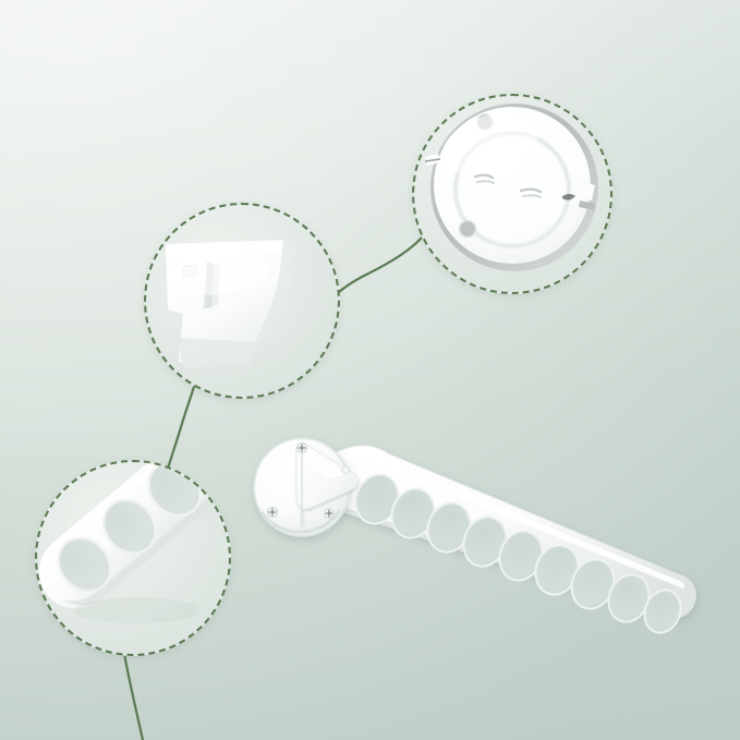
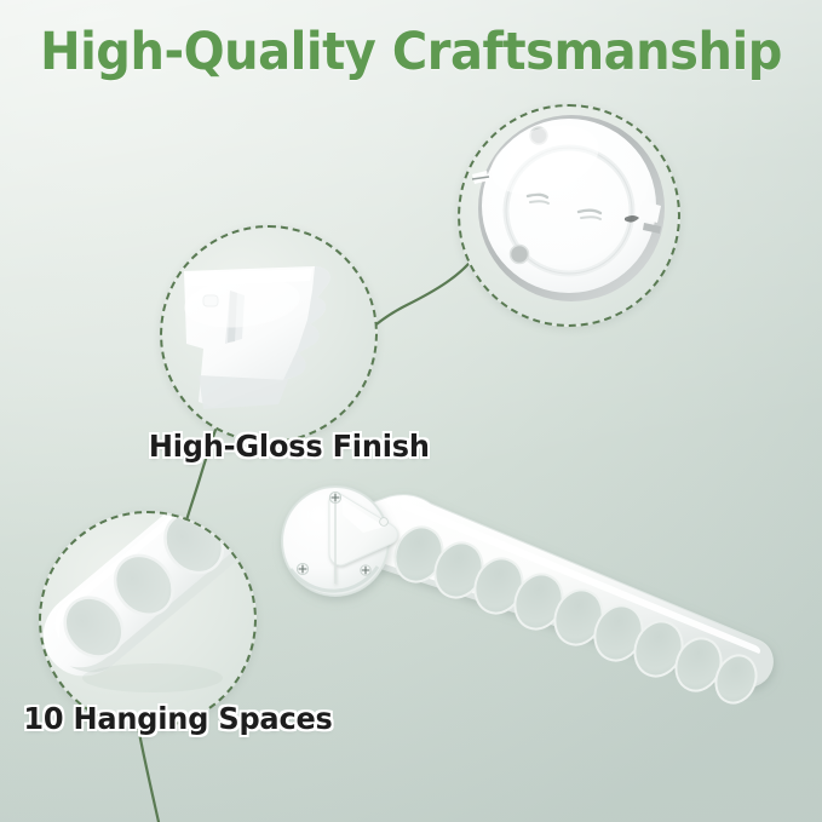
+ High-Quality Craftsmanship
+ High-Gloss Finish
+ 10 Hanging Spaces
